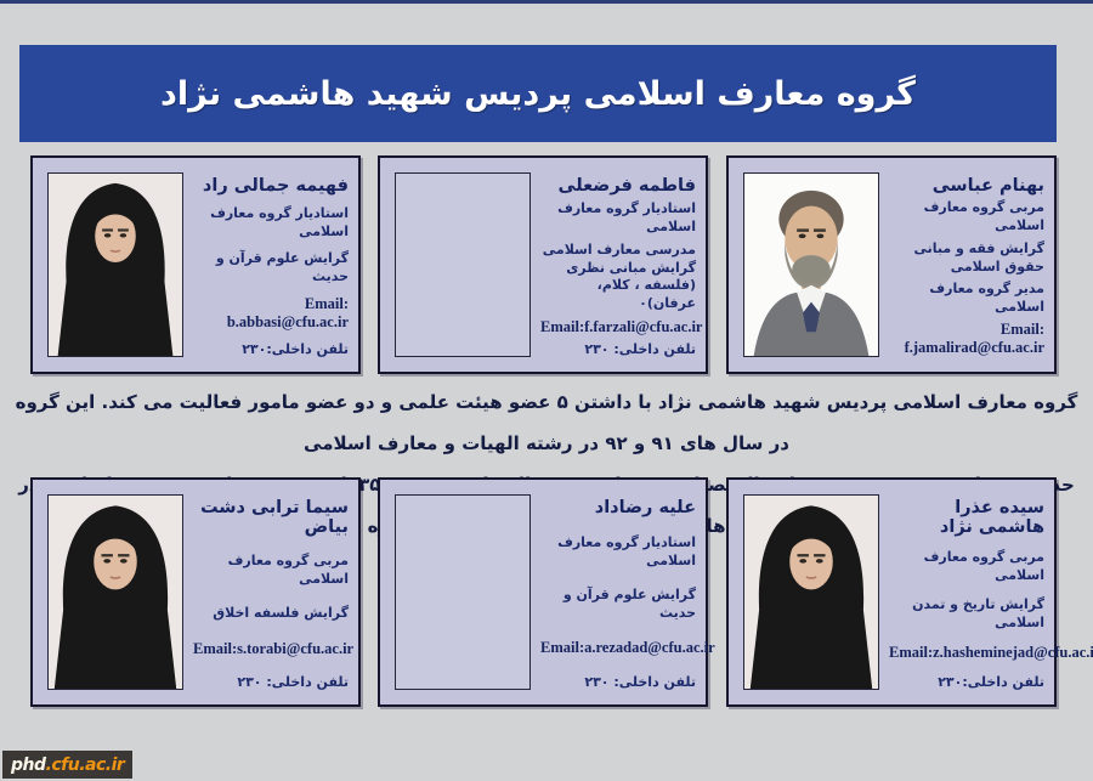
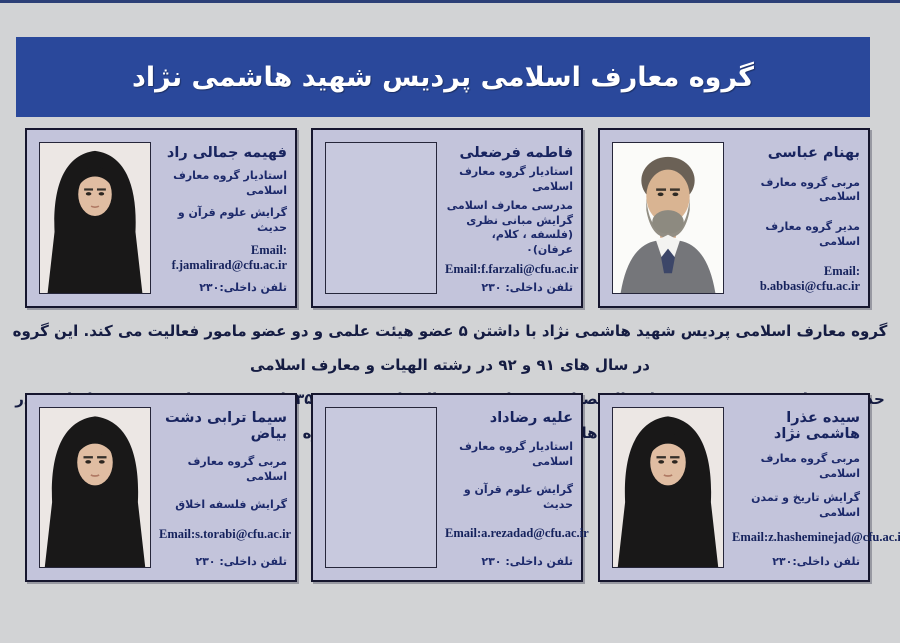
  گروه معارف اسلامی پردیس شهید هاشمی نژاد
  بهنام عباسی
  مربی گروه معارف اسلامی
- گرایش فقه و مبانی حقوق اسلامی
  مدیر گروه معارف اسلامی
- Email: f.jamalirad@cfu.ac.ir
+ Email: b.abbasi@cfu.ac.ir
  فاطمه فرضعلی
  استادیار گروه معارف اسلامی
  مدرسی معارف اسلامی گرایش مبانی نظری (فلسفه ، کلام، عرفان)٠
  Email:f.farzali@cfu.ac.ir
  تلفن داخلی: ۲۳۰
  فهیمه جمالی راد
  استادیار گروه معارف اسلامی
  گرایش علوم قرآن و حدیث
- Email: b.abbasi@cfu.ac.ir
+ Email: f.jamalirad@cfu.ac.ir
  تلفن داخلی:۲۳۰
  گروه معارف اسلامی پردیس شهید هاشمی نژاد با داشتن ۵ عضو هیئت علمی و دو عضو مامور فعالیت می کند. این گروه در سال های ۹۱ و ۹۲ در رشته الهیات و معارف اسلامی
  سیده عذرا هاشمی نژاد
  مربی گروه معارف اسلامی
  گرایش تاریخ و تمدن اسلامی
  Email:z.hasheminejad@cfu.ac.i
  تلفن داخلی:۲۳۰
  علیه رضاداد
  استادیار گروه معارف اسلامی
  گرایش علوم قرآن و حدیث
  Email:a.rezadad@cfu.ac.ir
  تلفن داخلی: ۲۳۰
  سیما ترابی دشت بیاض
  مربی گروه معارف اسلامی
  گرایش فلسفه اخلاق
  Email:s.torabi@cfu.ac.ir
  تلفن داخلی: ۲۳۰
- phd
- .cfu.ac.ir
